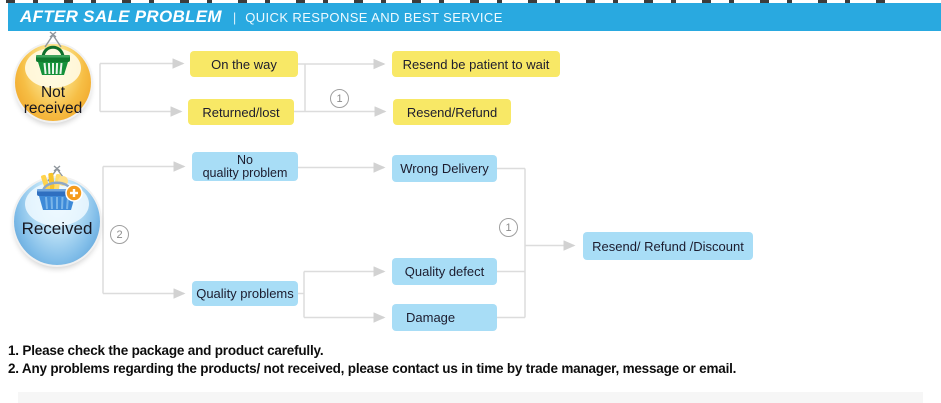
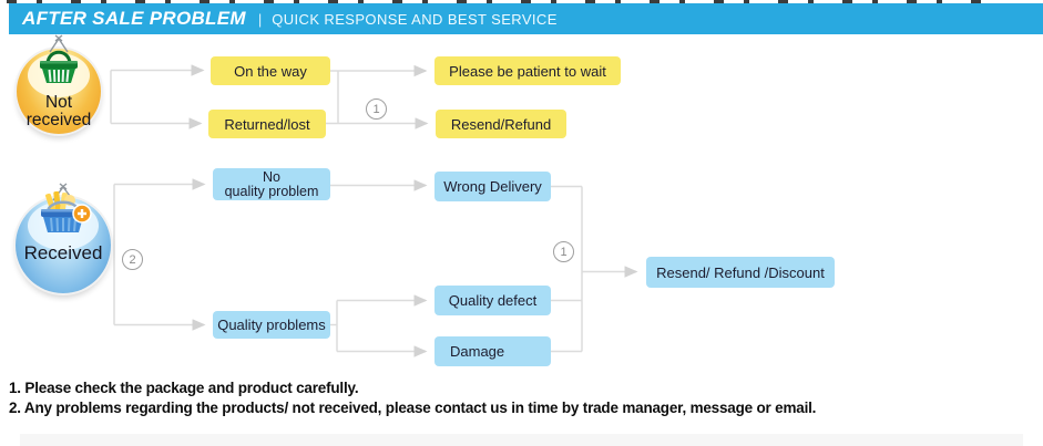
  AFTER SALE PROBLEM
  |
  QUICK RESPONSE AND BEST SERVICE
  Not
  received
  Received
  1
  2
  1
  On the way
  Returned/lost
- Resend be patient to wait
+ Please be patient to wait
  Resend/Refund
  No
  quality problem
  Quality problems
  Wrong Delivery
  Quality defect
  Damage
  Resend/ Refund /Discount
  1. Please check the package and product carefully.
  2. Any problems regarding the products/ not received, please contact us in time by trade manager, message or email.
